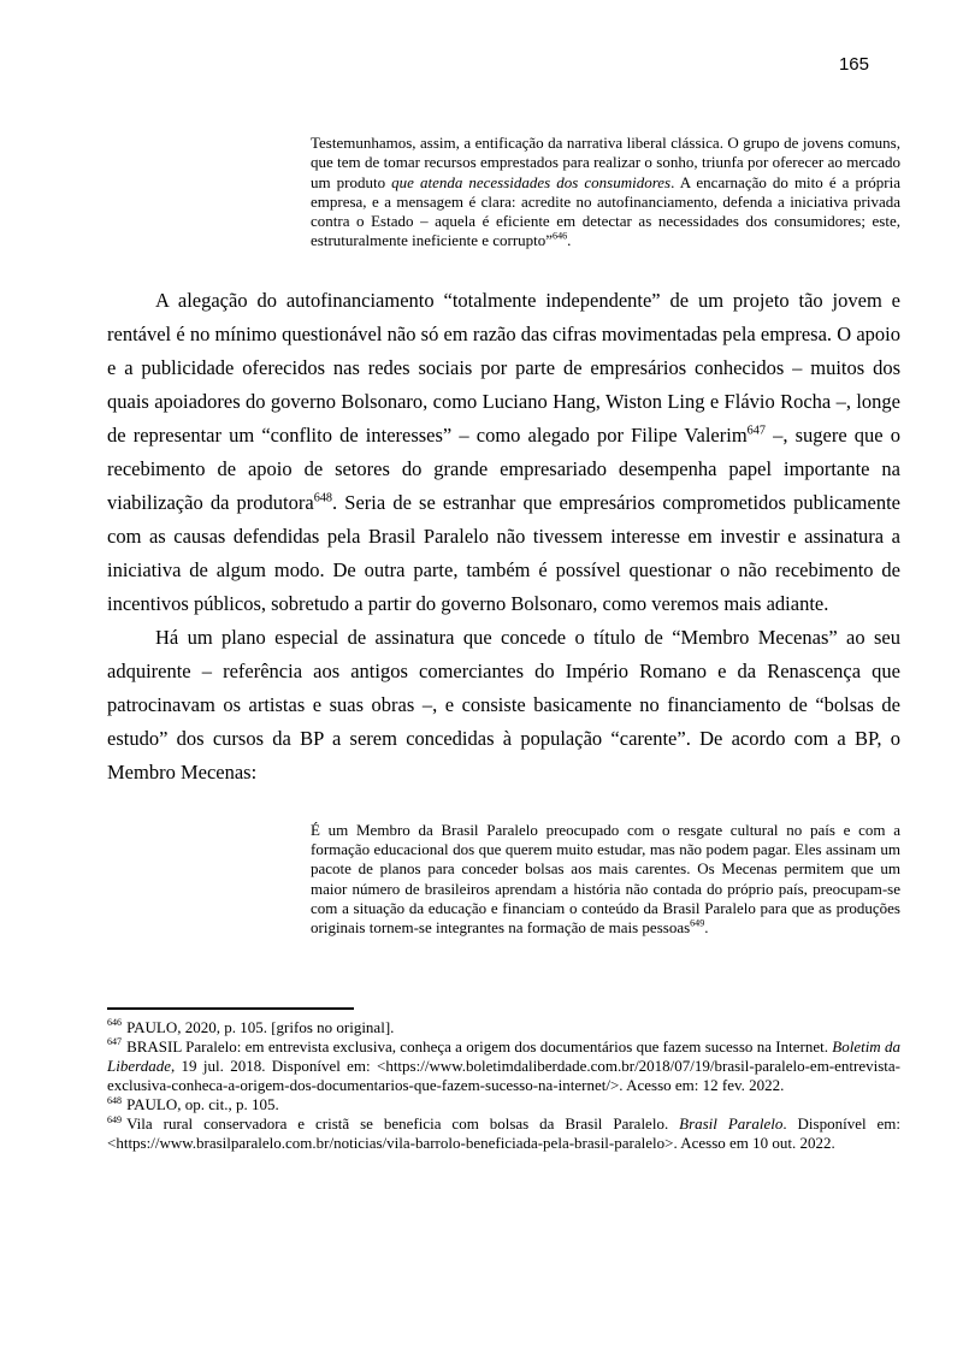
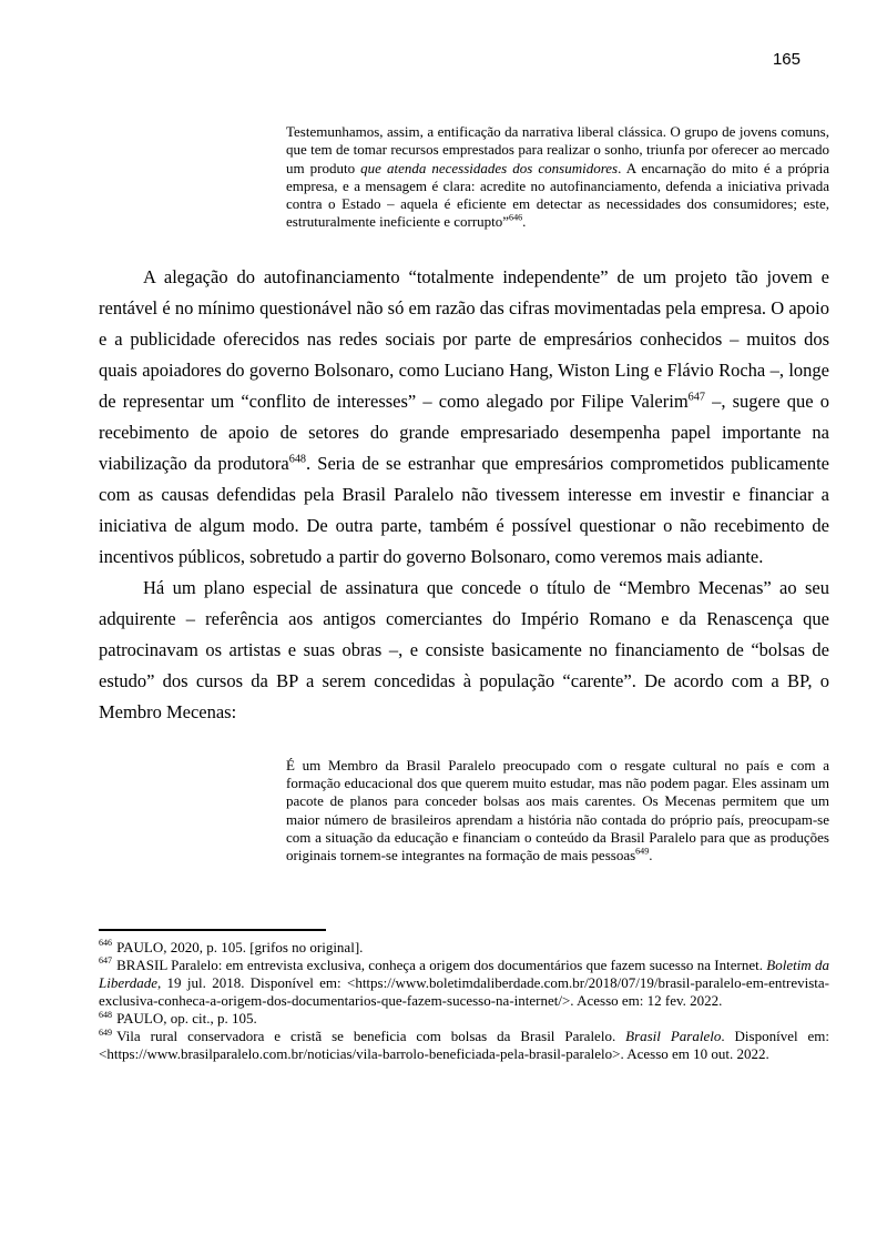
  165
  Testemunhamos, assim, a entificação da narrativa liberal clássica. O grupo de jovens comuns, que tem de tomar recursos emprestados para realizar o sonho, triunfa por oferecer ao mercado um produto que atenda necessidades dos consumidores. A encarnação do mito é a própria empresa, e a mensagem é clara: acredite no autofinanciamento, defenda a iniciativa privada contra o Estado – aquela é eficiente em detectar as necessidades dos consumidores; este, estruturalmente ineficiente e corrupto”646.
- A alegação do autofinanciamento “totalmente independente” de um projeto tão jovem e rentável é no mínimo questionável não só em razão das cifras movimentadas pela empresa. O apoio e a publicidade oferecidos nas redes sociais por parte de empresários conhecidos – muitos dos quais apoiadores do governo Bolsonaro, como Luciano Hang, Wiston Ling e Flávio Rocha –, longe de representar um “conflito de interesses” – como alegado por Filipe Valerim647 –, sugere que o recebimento de apoio de setores do grande empresariado desempenha papel importante na viabilização da produtora648. Seria de se estranhar que empresários comprometidos publicamente com as causas defendidas pela Brasil Paralelo não tivessem interesse em investir e assinatura a iniciativa de algum modo. De outra parte, também é possível questionar o não recebimento de incentivos públicos, sobretudo a partir do governo Bolsonaro, como veremos mais adiante.
+ A alegação do autofinanciamento “totalmente independente” de um projeto tão jovem e rentável é no mínimo questionável não só em razão das cifras movimentadas pela empresa. O apoio e a publicidade oferecidos nas redes sociais por parte de empresários conhecidos – muitos dos quais apoiadores do governo Bolsonaro, como Luciano Hang, Wiston Ling e Flávio Rocha –, longe de representar um “conflito de interesses” – como alegado por Filipe Valerim647 –, sugere que o recebimento de apoio de setores do grande empresariado desempenha papel importante na viabilização da produtora648. Seria de se estranhar que empresários comprometidos publicamente com as causas defendidas pela Brasil Paralelo não tivessem interesse em investir e financiar a iniciativa de algum modo. De outra parte, também é possível questionar o não recebimento de incentivos públicos, sobretudo a partir do governo Bolsonaro, como veremos mais adiante.
  Há um plano especial de assinatura que concede o título de “Membro Mecenas” ao seu adquirente – referência aos antigos comerciantes do Império Romano e da Renascença que patrocinavam os artistas e suas obras –, e consiste basicamente no financiamento de “bolsas de estudo” dos cursos da BP a serem concedidas à população “carente”. De acordo com a BP, o Membro Mecenas:
  É um Membro da Brasil Paralelo preocupado com o resgate cultural no país e com a formação educacional dos que querem muito estudar, mas não podem pagar. Eles assinam um pacote de planos para conceder bolsas aos mais carentes. Os Mecenas permitem que um maior número de brasileiros aprendam a história não contada do próprio país, preocupam-se com a situação da educação e financiam o conteúdo da Brasil Paralelo para que as produções originais tornem-se integrantes na formação de mais pessoas649.
  646 PAULO, 2020, p. 105. [grifos no original].
  647 BRASIL Paralelo: em entrevista exclusiva, conheça a origem dos documentários que fazem sucesso na Internet. Boletim da Liberdade, 19 jul. 2018. Disponível em: <https://www.boletimdaliberdade.com.br/2018/07/19/brasil-paralelo-em-entrevista-exclusiva-conheca-a-origem-dos-documentarios-que-fazem-sucesso-na-internet/>. Acesso em: 12 fev. 2022.
  648 PAULO, op. cit., p. 105.
  649 Vila rural conservadora e cristã se beneficia com bolsas da Brasil Paralelo. Brasil Paralelo. Disponível em: <https://www.brasilparalelo.com.br/noticias/vila-barrolo-beneficiada-pela-brasil-paralelo>. Acesso em 10 out. 2022.
